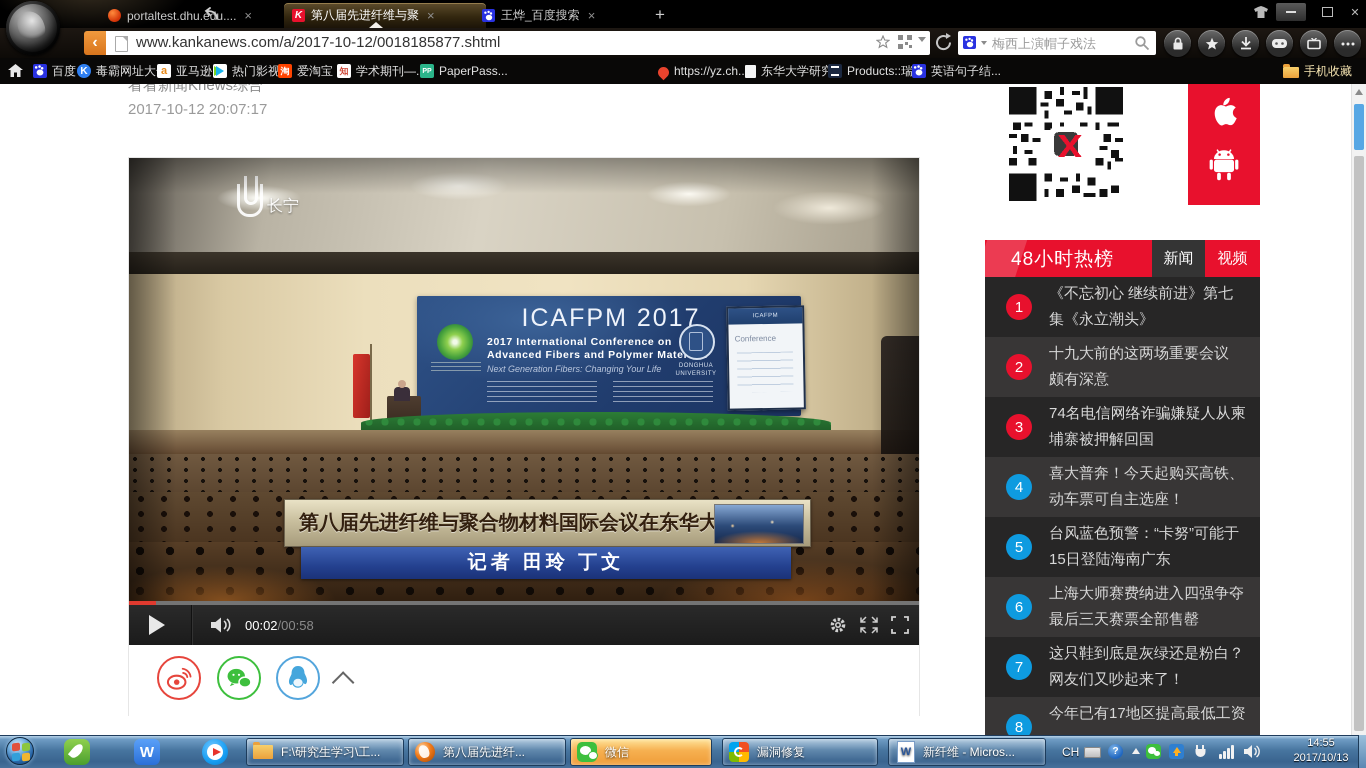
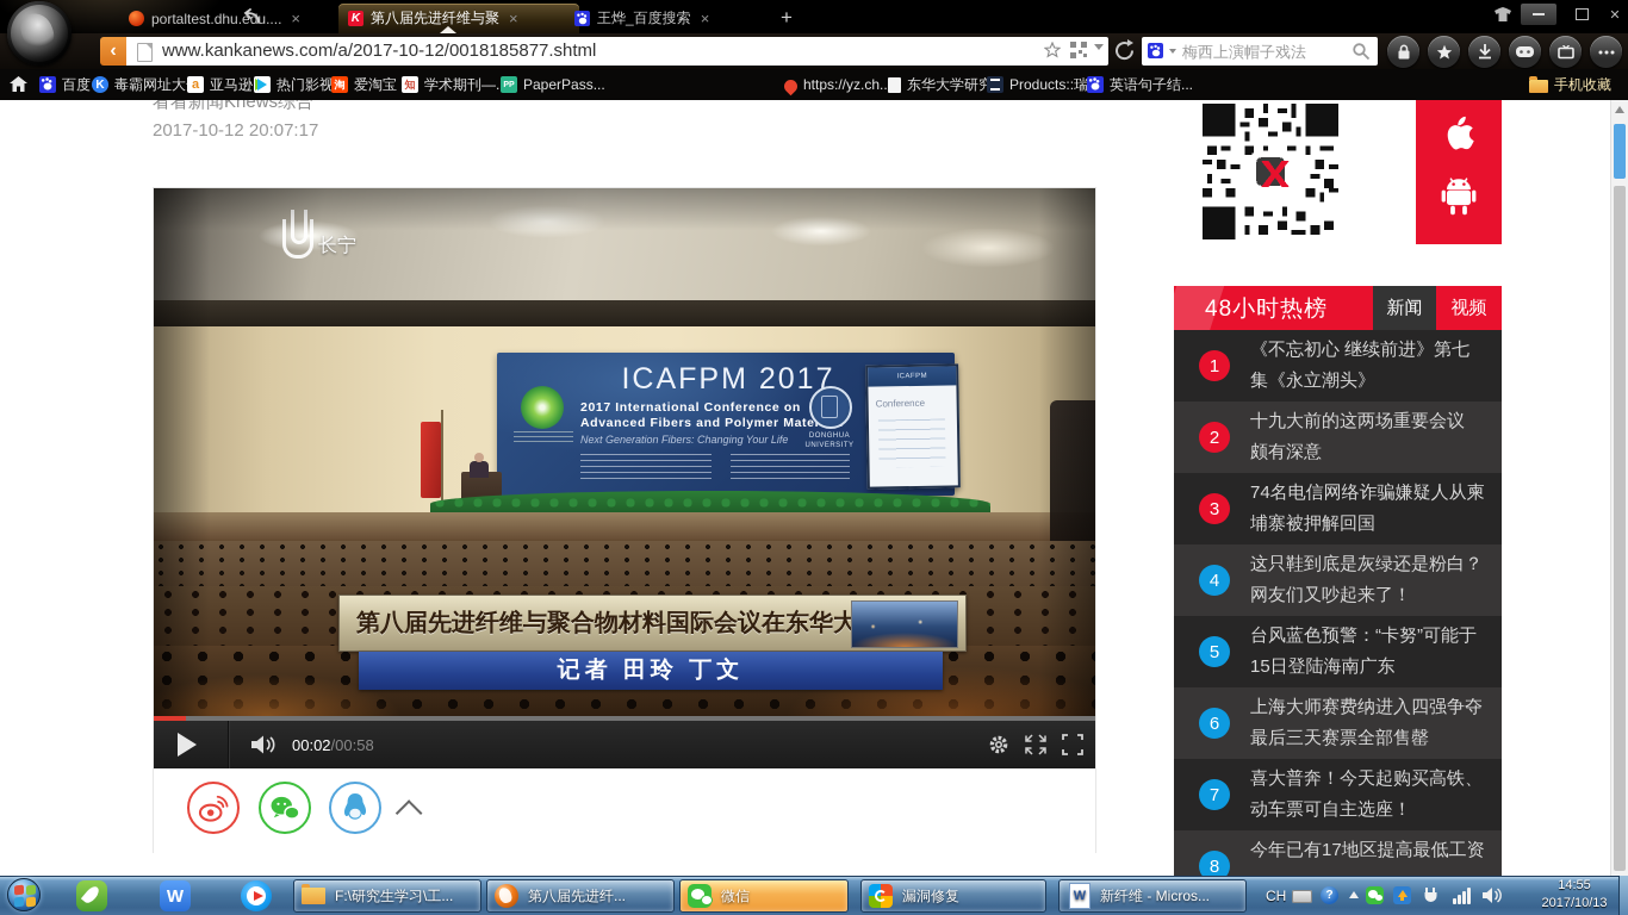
  portaltest.dhu.edu....
  ×
  K
  第八届先进纤维与聚
  ×
  王烨_百度搜索
  ×
  +
  ✕
  ‹
  www.kankanews.com/a/2017-10-12/0018185877.shtml
  梅西上演帽子戏法
  百度
  K
  毒霸网址大
  a
  亚马逊
  热门影视
  淘
  爱淘宝
  知
  学术期刊—.
  PaperPass...
  https://yz.ch..
  Products::瑞
  英语句子结...
  手机收藏
  看看新闻Knews综合
  2017-10-12 20:07:17
  00:02/00:58
  48小时热榜
  新闻
  视频
  1
  《不忘初心 继续前进》第七集《永立潮头》
  2
  十九大前的这两场重要会议 颇有深意
  3
  74名电信网络诈骗嫌疑人从柬埔寨被押解回国
  4
- 喜大普奔！今天起购买高铁、动车票可自主选座！
+ 这只鞋到底是灰绿还是粉白？网友们又吵起来了！
  5
  台风蓝色预警：“卡努”可能于15日登陆海南广东
  6
  上海大师赛费纳进入四强争夺 最后三天赛票全部售罄
  7
- 这只鞋到底是灰绿还是粉白？网友们又吵起来了！
+ 喜大普奔！今天起购买高铁、动车票可自主选座！
  8
  今年已有17地区提高最低工资
  F:\研究生学习\工...
  第八届先进纤...
  微信
  漏洞修复
  W
  新纤维 - Micros...
  W
  CH
  ?
  14:55
  2017/10/13
